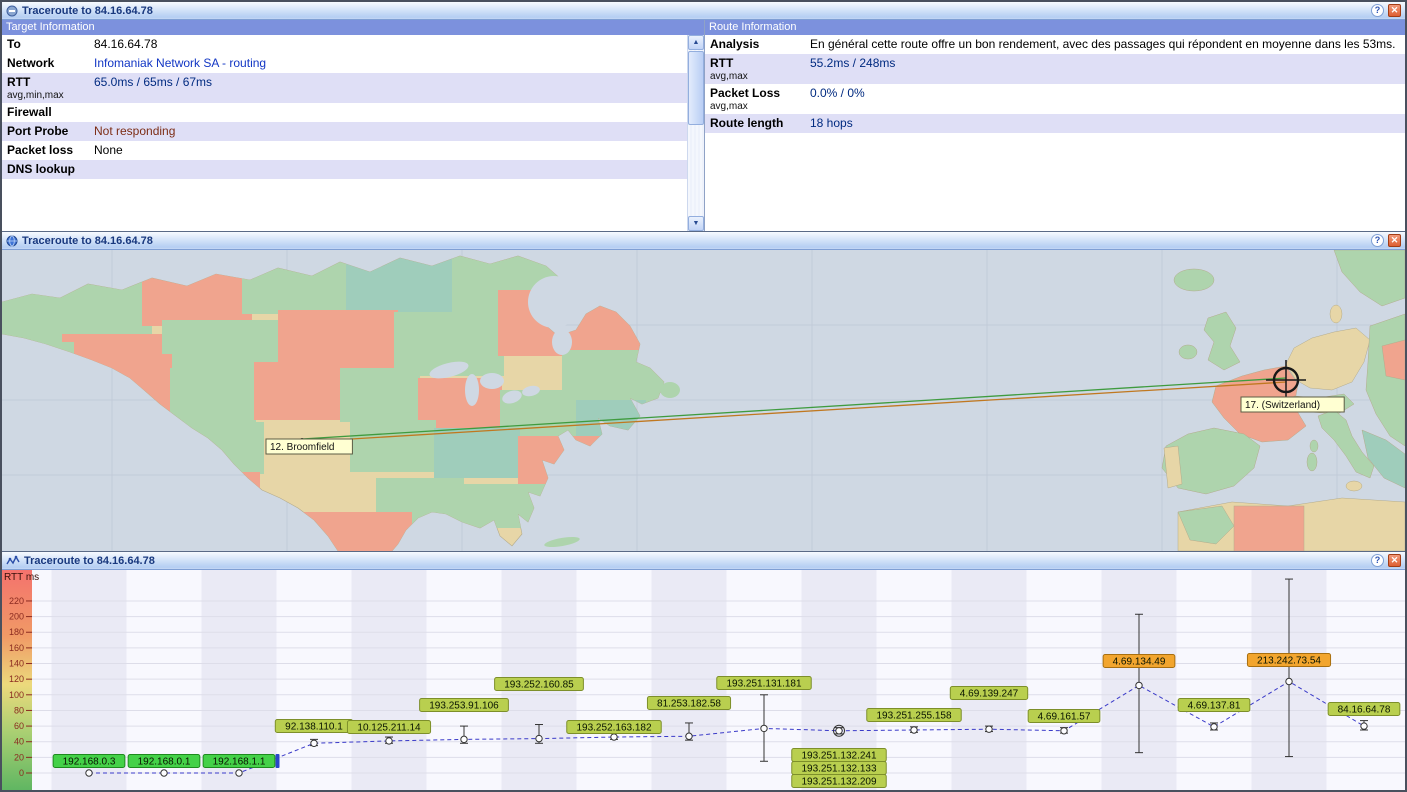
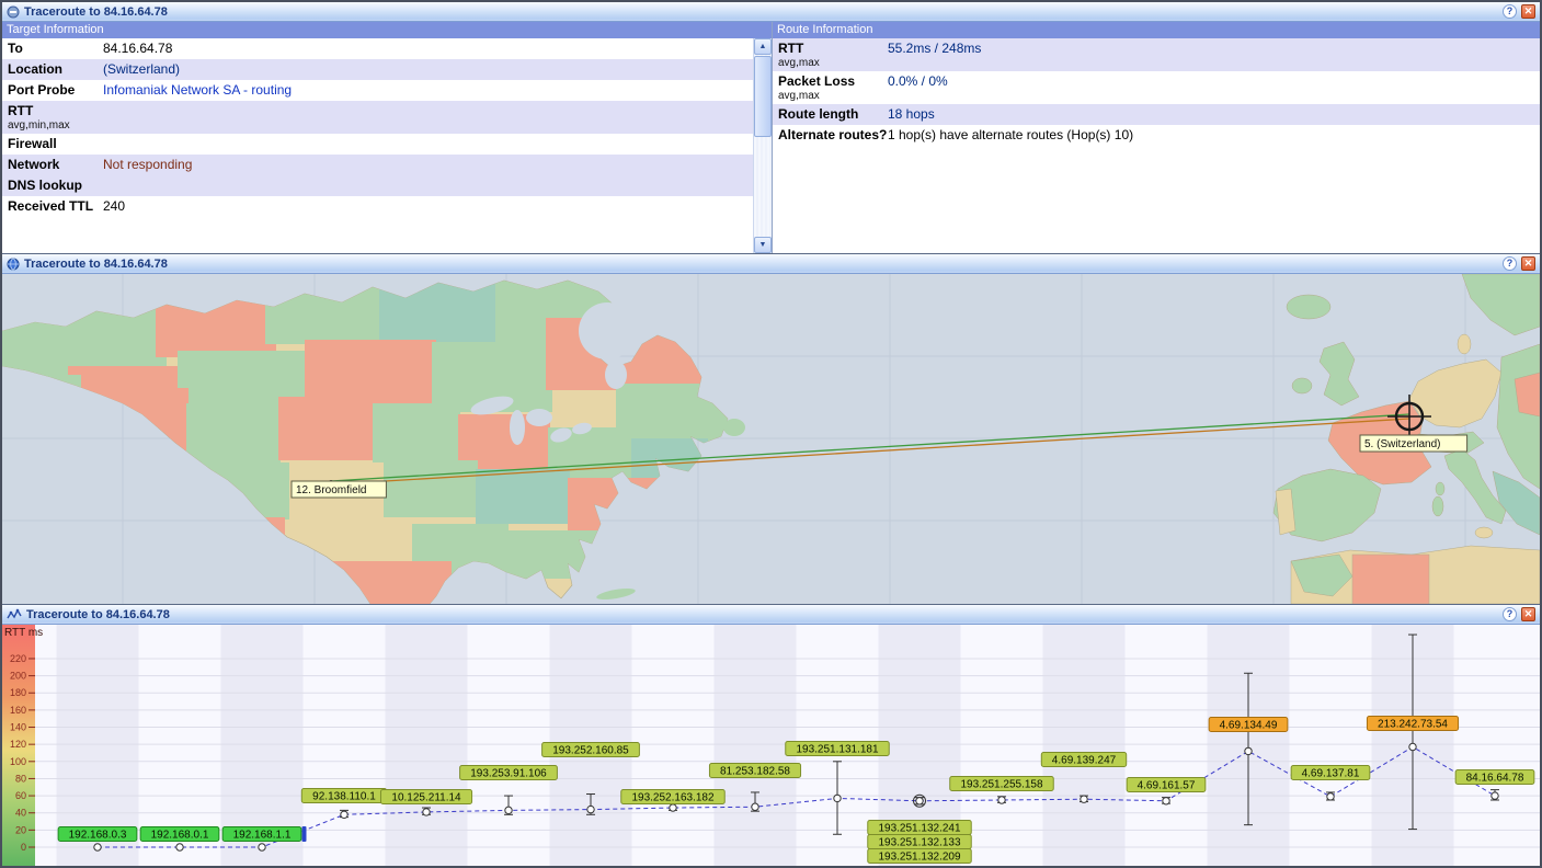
  Traceroute to 84.16.64.78
  ?
  ✕
  Target Information
  To
  84.16.64.78
+ Location
+ (Switzerland)
- Network
+ Port Probe
  Infomaniak Network SA - routing
  RTT
  avg,min,max
- 65.0ms / 65ms / 67ms
  Firewall
- Port Probe
+ Network
  Not responding
- Packet loss
- None
  DNS lookup
+ Received TTL
+ 240
  Route Information
- Analysis
- En général cette route offre un bon rendement, avec des passages qui répondent en moyenne dans les 53ms.
  RTT
  avg,max
  55.2ms / 248ms
  Packet Loss
  avg,max
  0.0% / 0%
  Route length
  18 hops
+ Alternate routes?
+ 1 hop(s) have alternate routes (Hop(s) 10)
  Traceroute to 84.16.64.78
  ?
  ✕
  12. Broomfield
- 17. (Switzerland)
+ 5. (Switzerland)
  Traceroute to 84.16.64.78
  ?
  ✕
  RTT ms
  0
  20
  40
  60
  80
  100
  120
  140
  160
  180
  200
  220
  192.168.0.3
  192.168.0.1
  192.168.1.1
  92.138.110.1
  10.125.211.14
  193.253.91.106
  193.252.160.85
  193.252.163.182
  81.253.182.58
  193.251.131.181
  193.251.132.241
  193.251.132.133
  193.251.132.209
  193.251.255.158
  4.69.139.247
  4.69.161.57
  4.69.134.49
  4.69.137.81
  213.242.73.54
  84.16.64.78
